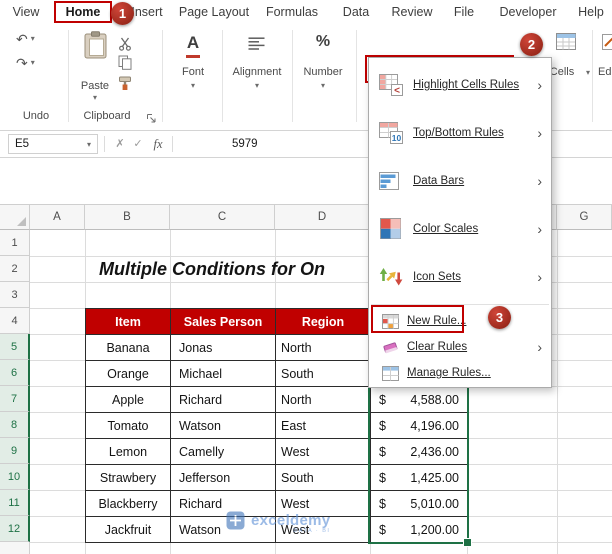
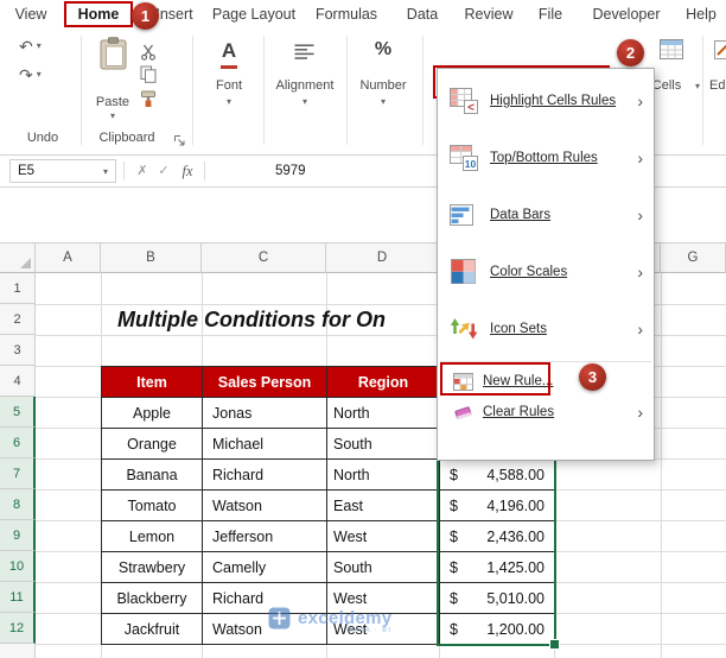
  View
  Home
  nsert
  Page Layout
  Formulas
  Data
  Review
  File
  Developer
  Help
  ↶
  ▾
  ↷
  ▾
  Undo
  Paste
  ▾
  Clipboard
  A
  Font
  ▾
  Alignment
  ▾
  %
  Number
  ▾
  Cells
  ▾
  Ed
  E5
  ▾
  ✗
  ✓
  fx
  5979
  A
  B
  C
  D
  G
  1
  2
  3
  4
  5
  6
  7
  8
  9
  10
  11
  12
  Multiple Conditions for On
  Item
  Sales Person
  Region
- Banana
+ Apple
  Jonas
  North
  Orange
  Michael
  South
- Apple
+ Banana
  Richard
  North
  $
  4,588.00
  Tomato
  Watson
  East
  $
  4,196.00
  Lemon
- Camelly
+ Jefferson
  West
  $
  2,436.00
  Strawbery
- Jefferson
+ Camelly
  South
  $
  1,425.00
  Blackberry
  Richard
  West
  $
  5,010.00
  Jackfruit
  Watson
  West
  $
  1,200.00
  exceldemy
  <
  Highlight Cells Rules
  ›
  10
  Top/Bottom Rules
  ›
  Data Bars
  ›
  Color Scales
  ›
  Icon Sets
  ›
  New Rule...
  Clear Rules
  ›
- Manage Rules...
  1
  2
  3
